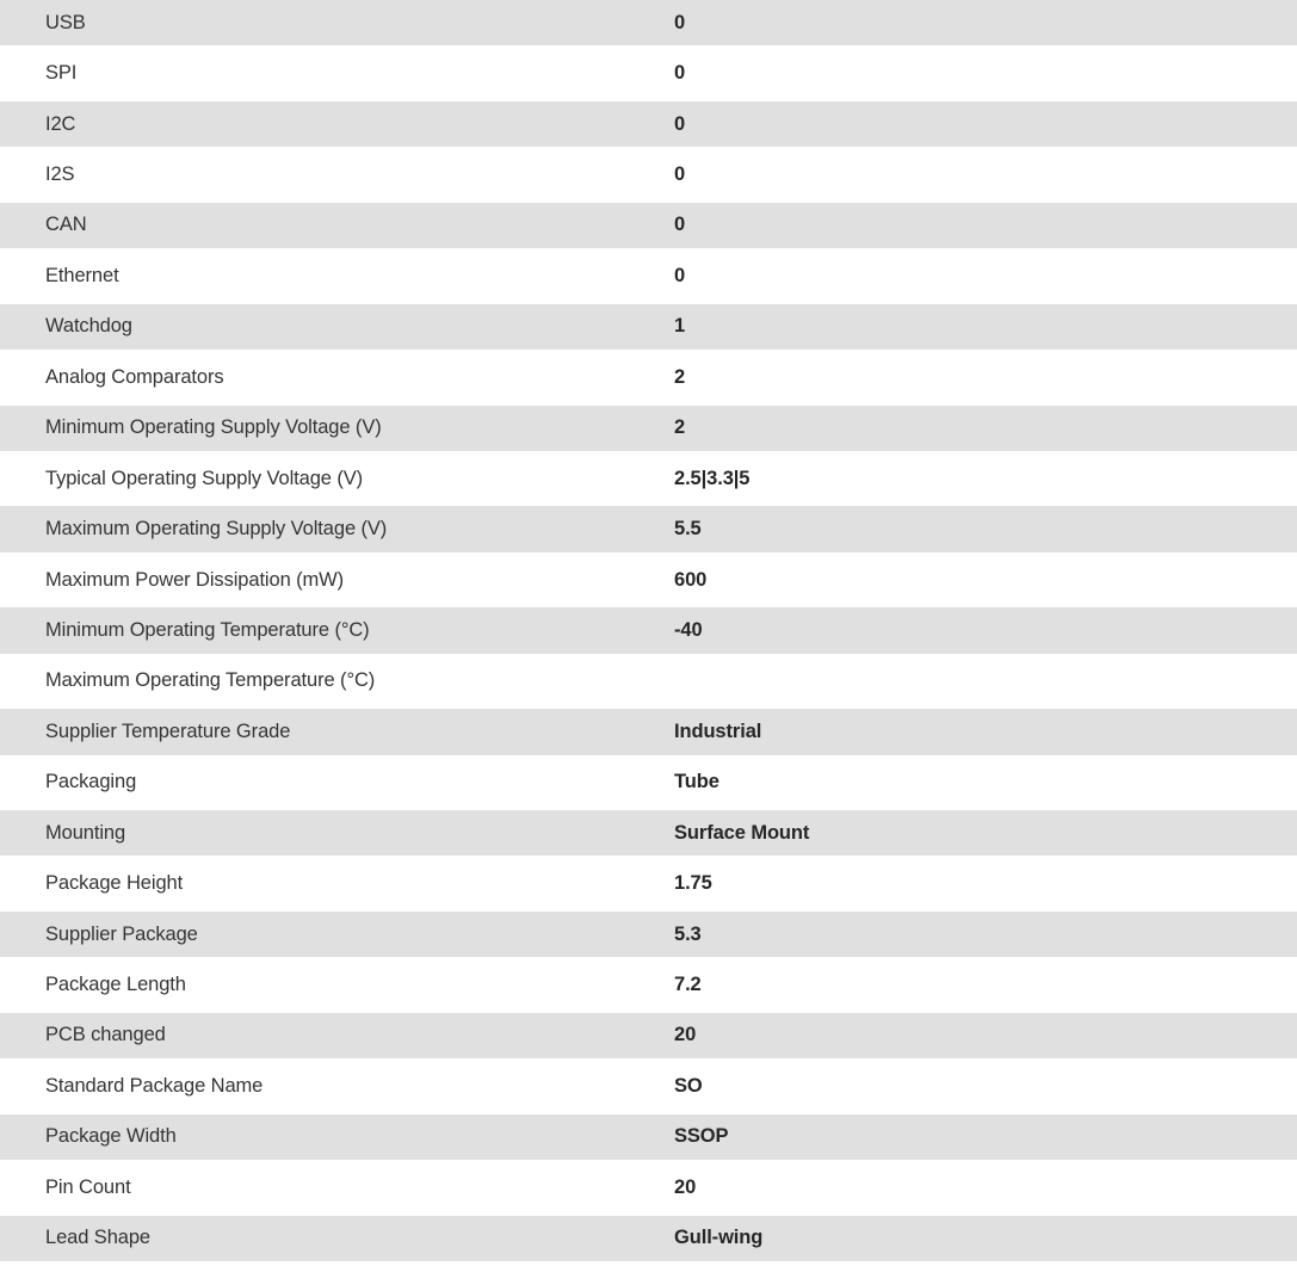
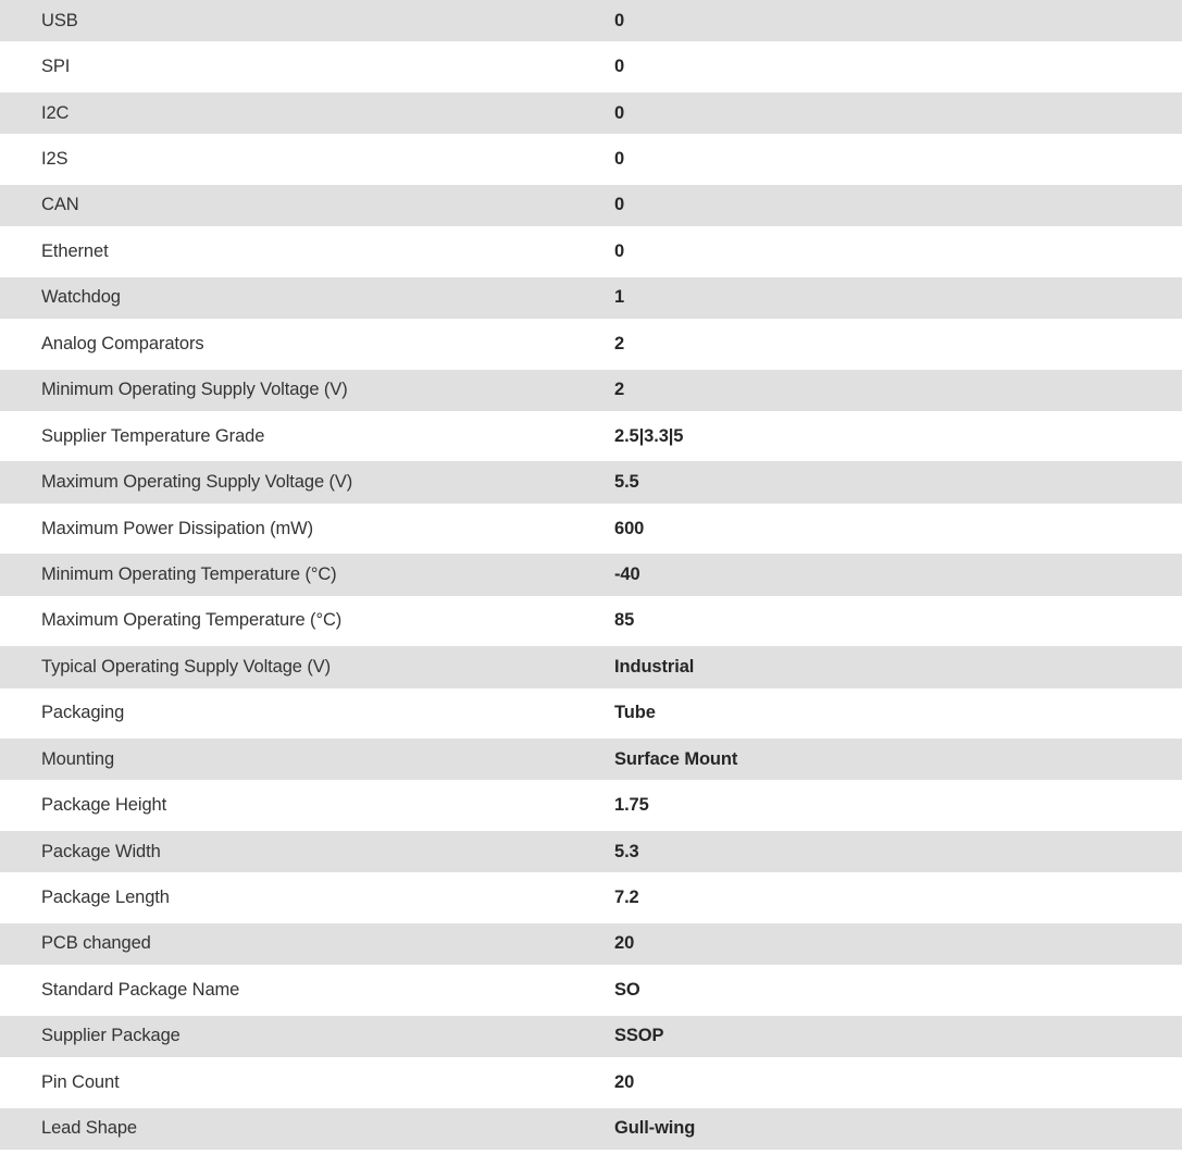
  USB
  0
  SPI
  0
  I2C
  0
  I2S
  0
  CAN
  0
  Ethernet
  0
  Watchdog
  1
  Analog Comparators
  2
  Minimum Operating Supply Voltage (V)
  2
- Typical Operating Supply Voltage (V)
+ Supplier Temperature Grade
  2.5|3.3|5
  Maximum Operating Supply Voltage (V)
  5.5
  Maximum Power Dissipation (mW)
  600
  Minimum Operating Temperature (°C)
  -40
  Maximum Operating Temperature (°C)
+ 85
- Supplier Temperature Grade
+ Typical Operating Supply Voltage (V)
  Industrial
  Packaging
  Tube
  Mounting
  Surface Mount
  Package Height
  1.75
- Supplier Package
+ Package Width
  5.3
  Package Length
  7.2
  PCB changed
  20
  Standard Package Name
  SO
- Package Width
+ Supplier Package
  SSOP
  Pin Count
  20
  Lead Shape
  Gull-wing
